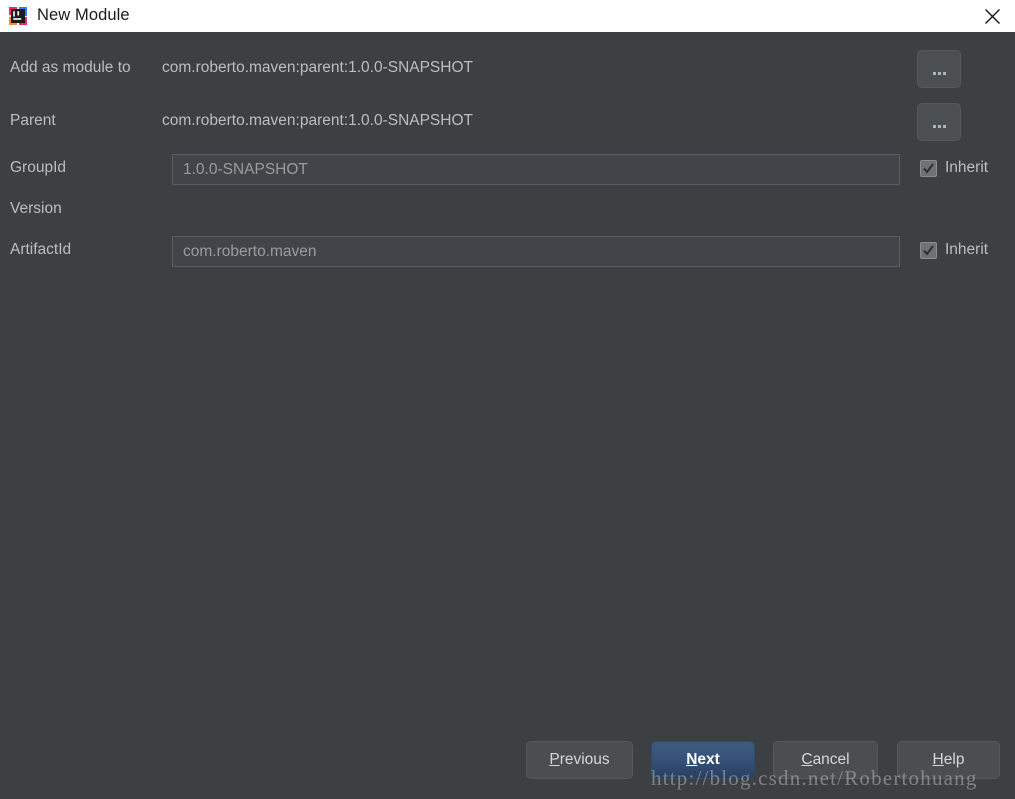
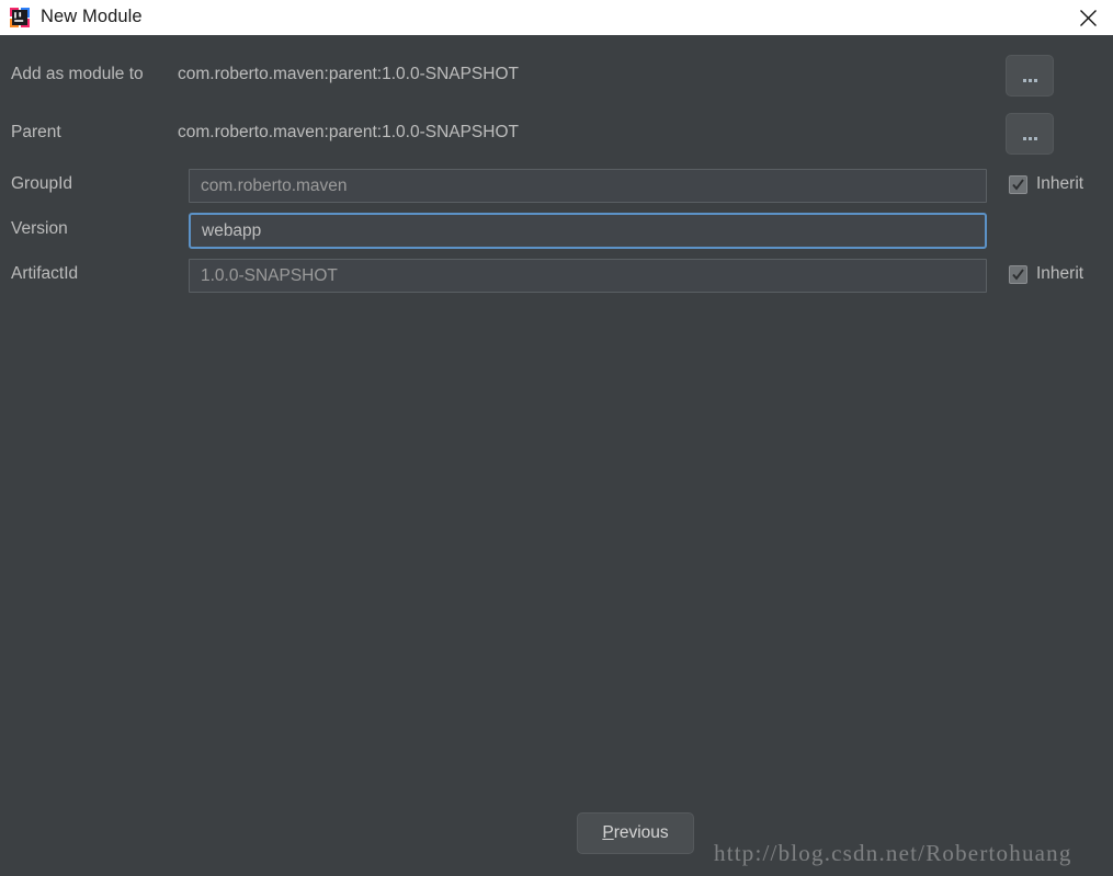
  New Module
  Add as module to
  com.roberto.maven:parent:1.0.0-SNAPSHOT
  Parent
  com.roberto.maven:parent:1.0.0-SNAPSHOT
  GroupId
- 1.0.0-SNAPSHOT
+ com.roberto.maven
  Inherit
  Version
+ webapp
  ArtifactId
- com.roberto.maven
+ 1.0.0-SNAPSHOT
  Inherit
  P
  revious
- N
- ext
- C
- ancel
- H
- elp
  http://blog.csdn.net/Robertohuang
